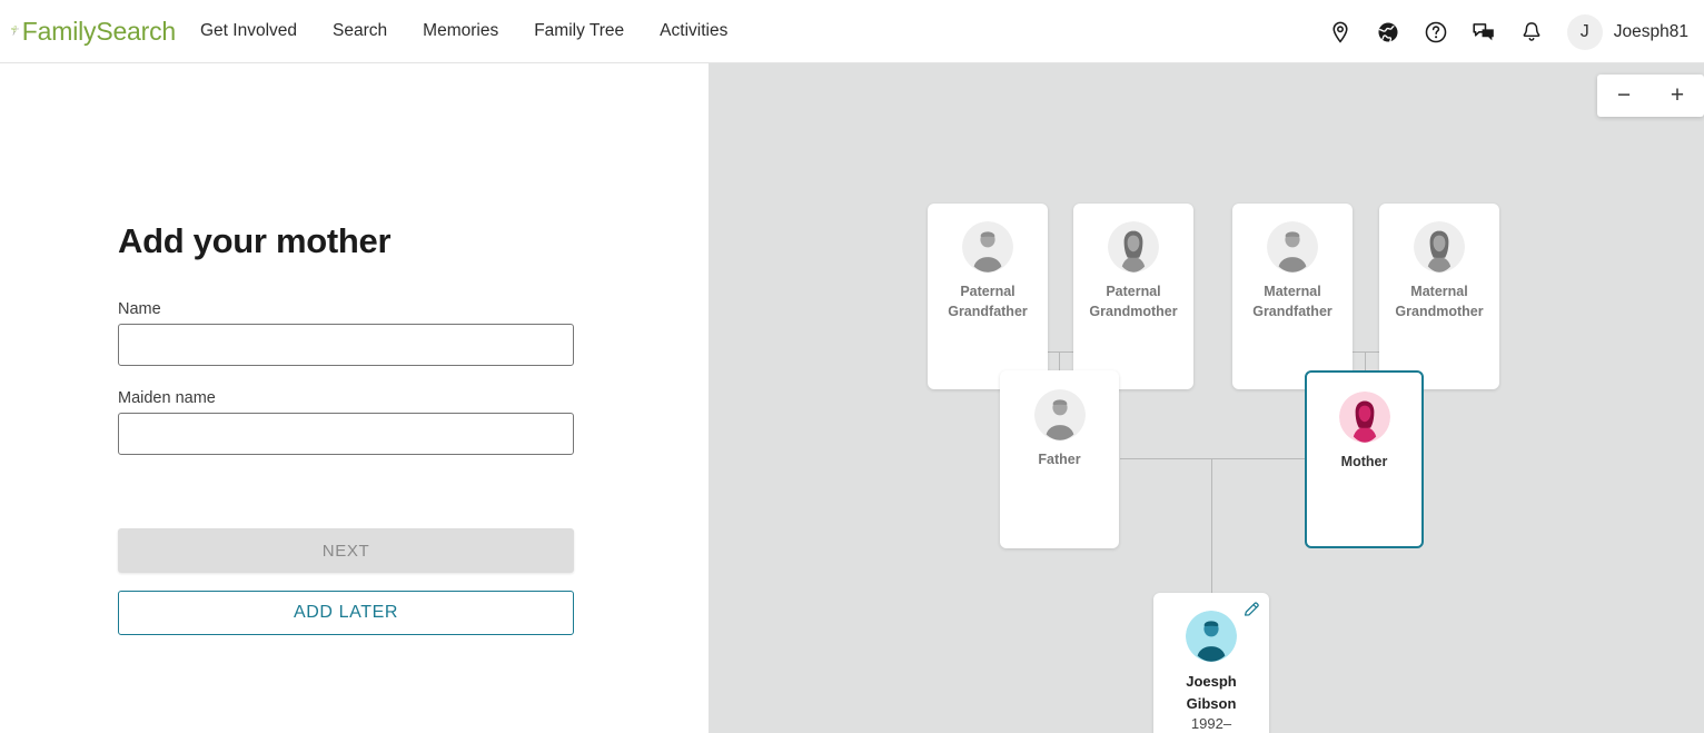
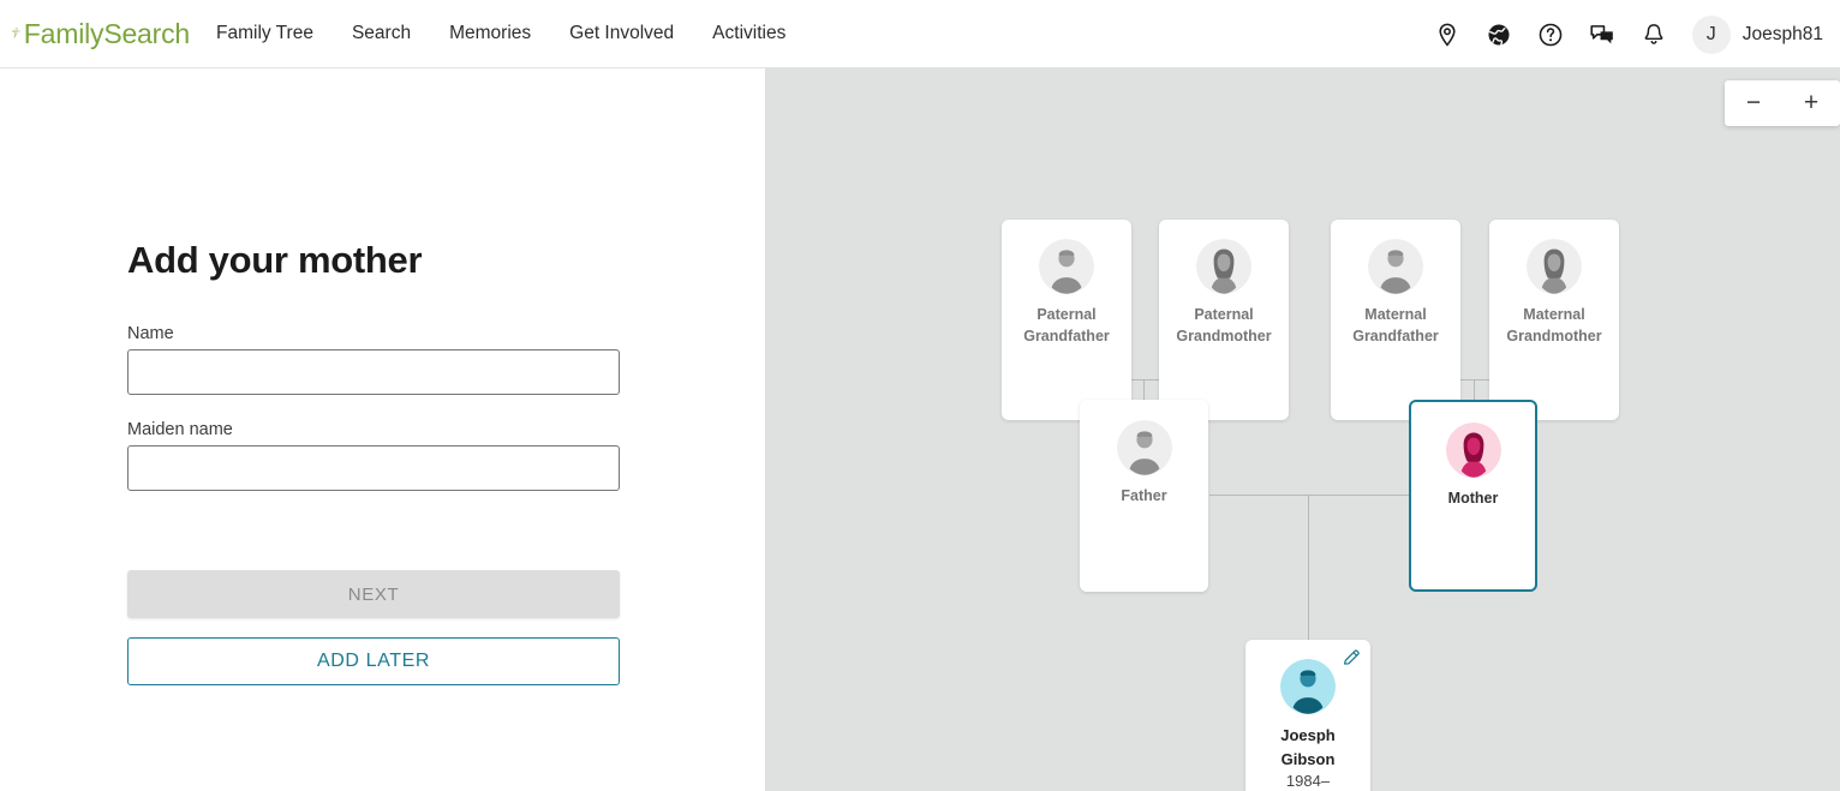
  FamilySearch
- Get Involved
+ Family Tree
  Search
  Memories
- Family Tree
+ Get Involved
  Activities
  J
  Joesph81
  Add your mother
  Name
  Maiden name
  NEXT
  ADD LATER
  −
  +
  Paternal Grandfather
  Paternal Grandmother
  Maternal Grandfather
  Maternal Grandmother
  Father
  Mother
  Joesph
  Gibson
- 1992–
+ 1984–
